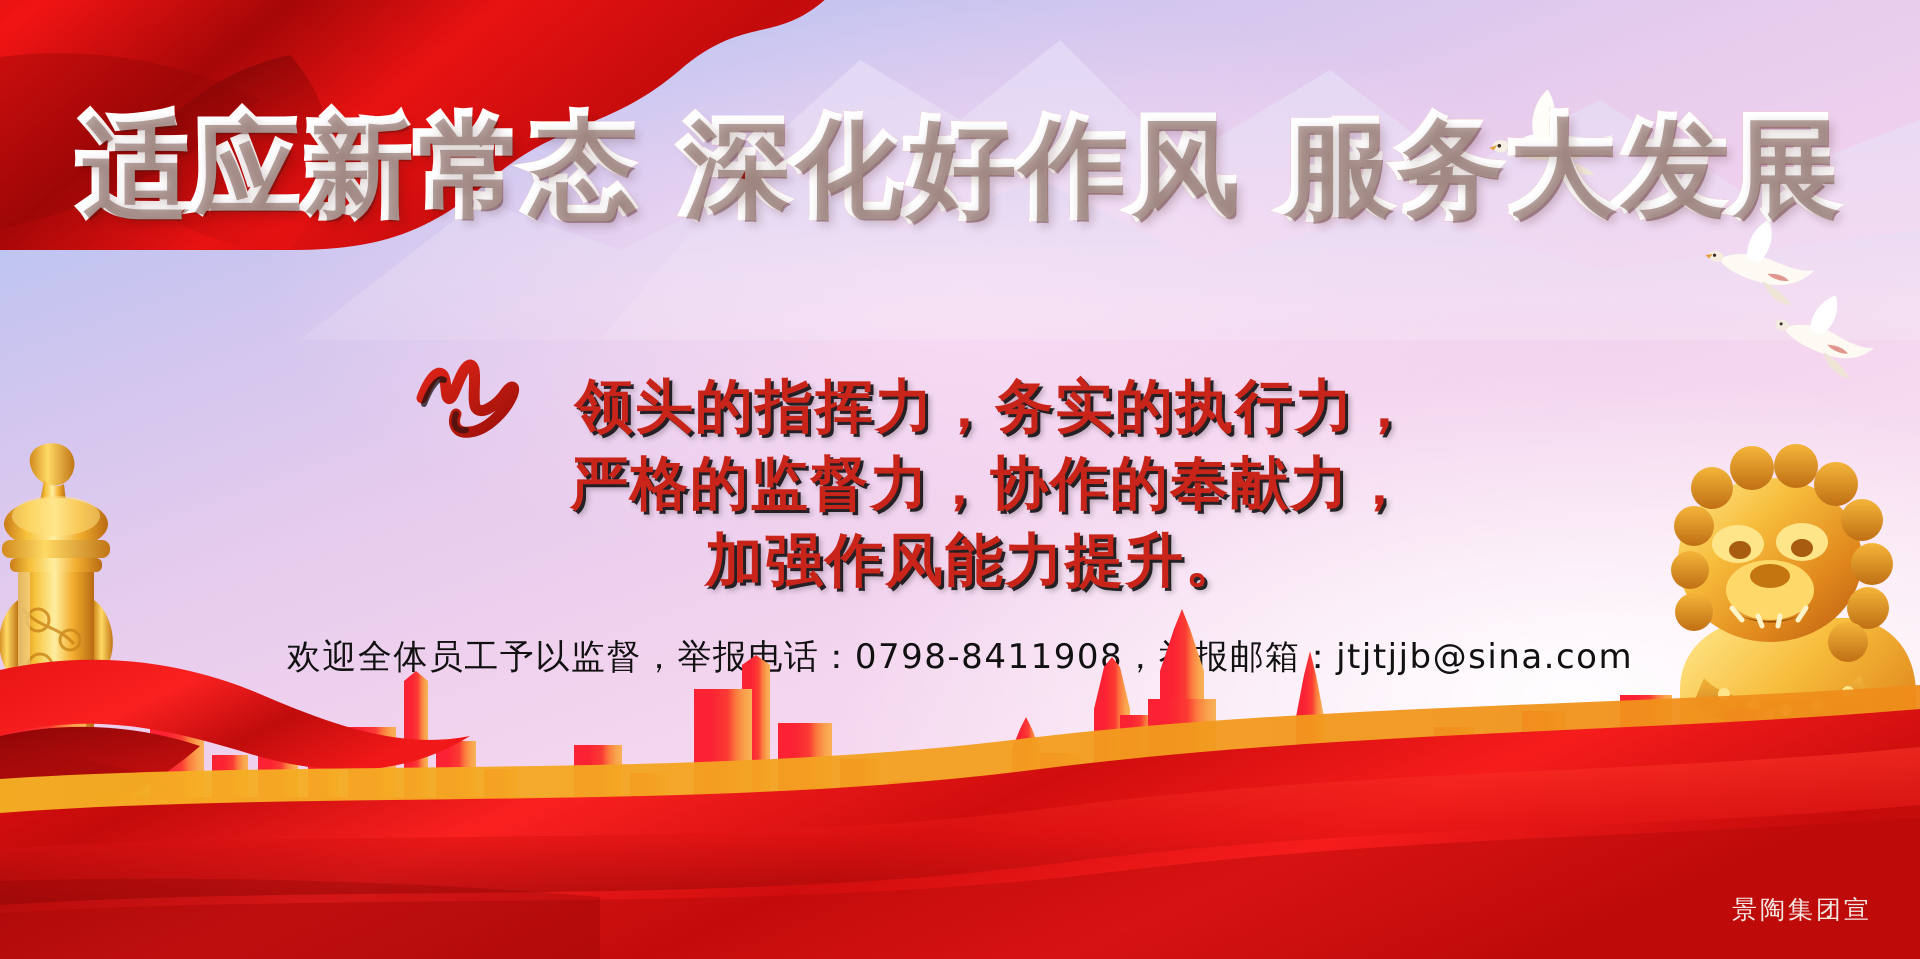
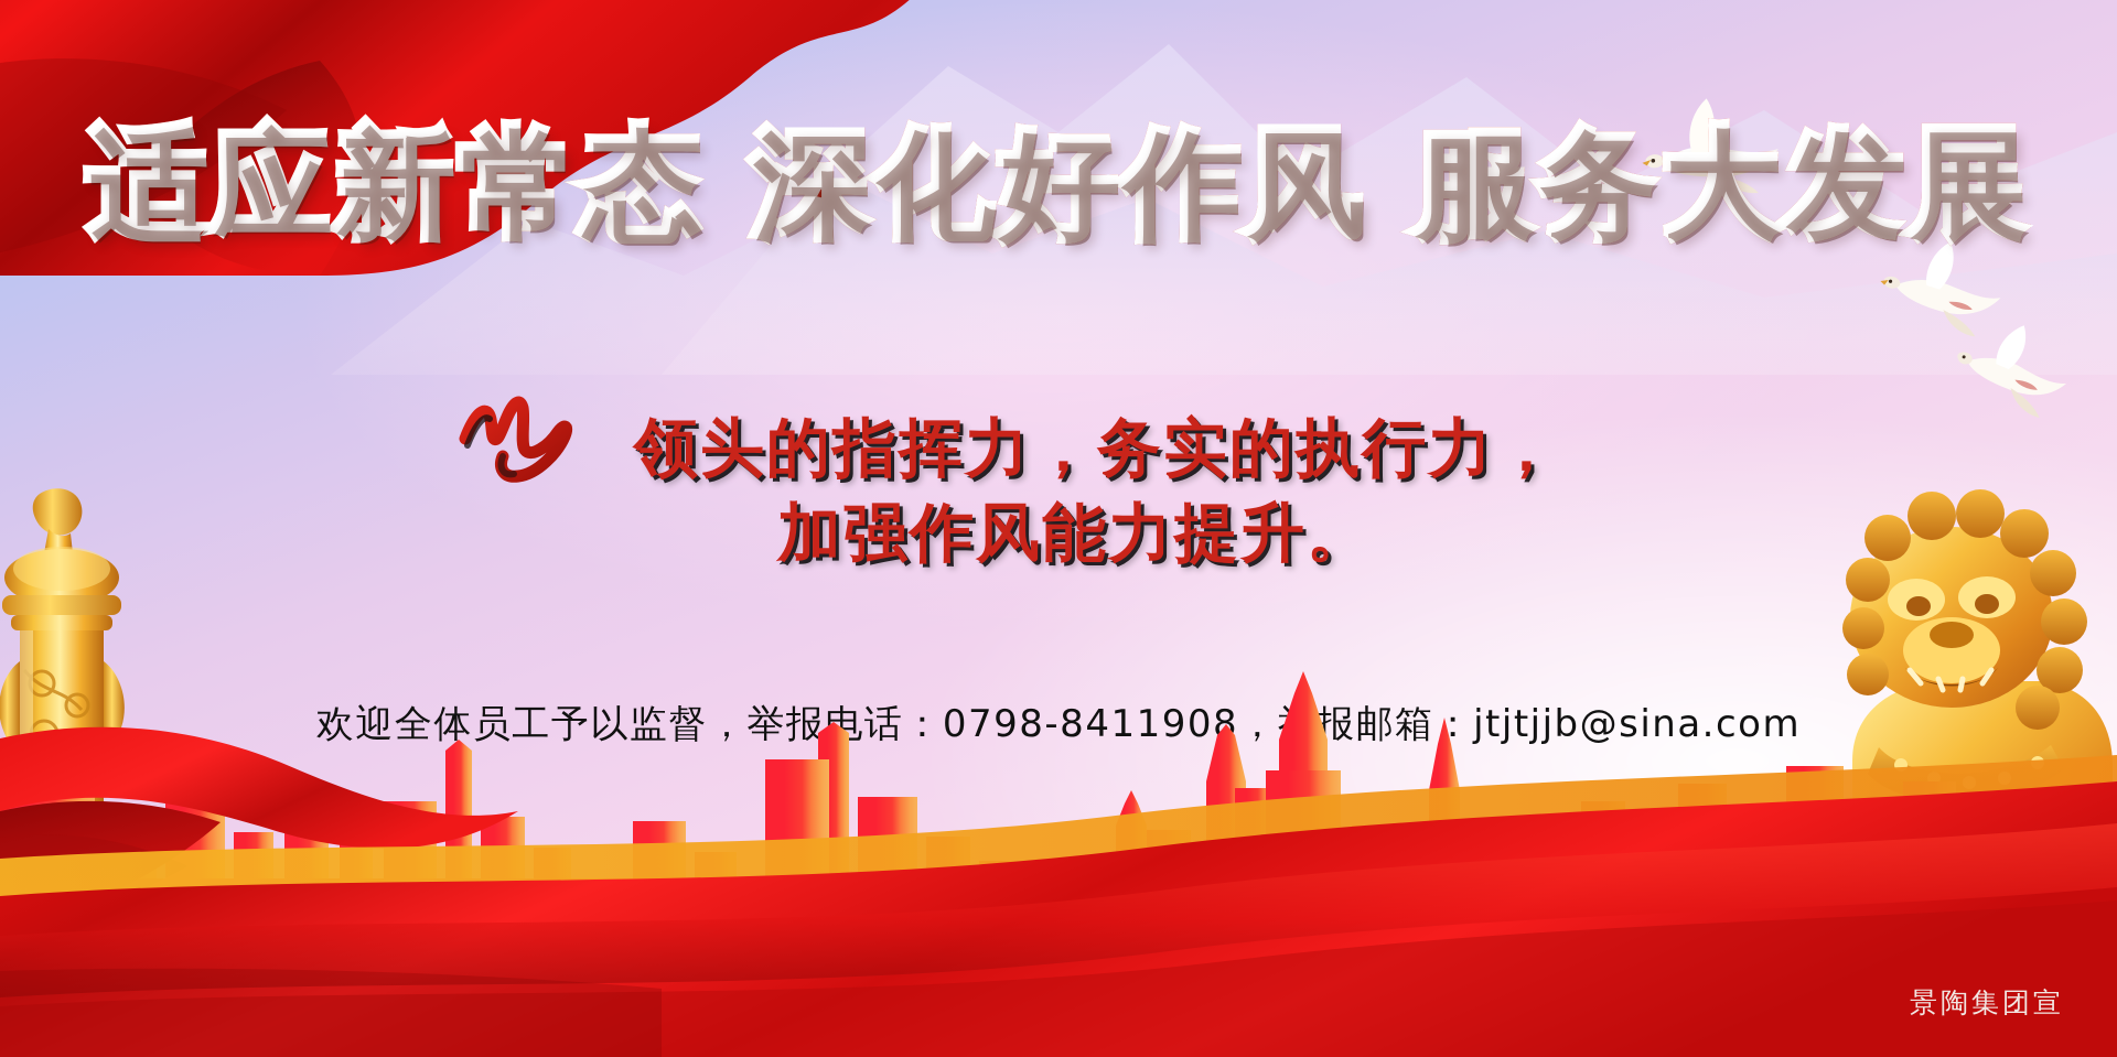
  适应新常态 深化好作风 服务大发展
  领头的指挥力，务实的执行力，
- 严格的监督力，协作的奉献力，
  加强作风能力提升。
  欢迎全体员工予以监督，举报电话：0798-8411908，报邮箱：jtjtjjb@sina.com
  景陶集团宣
